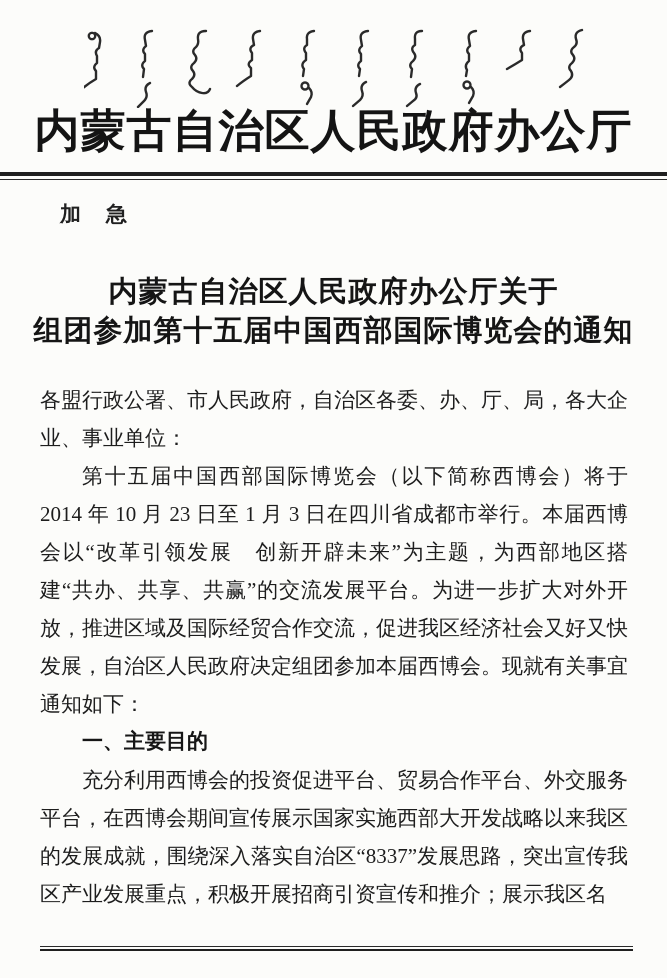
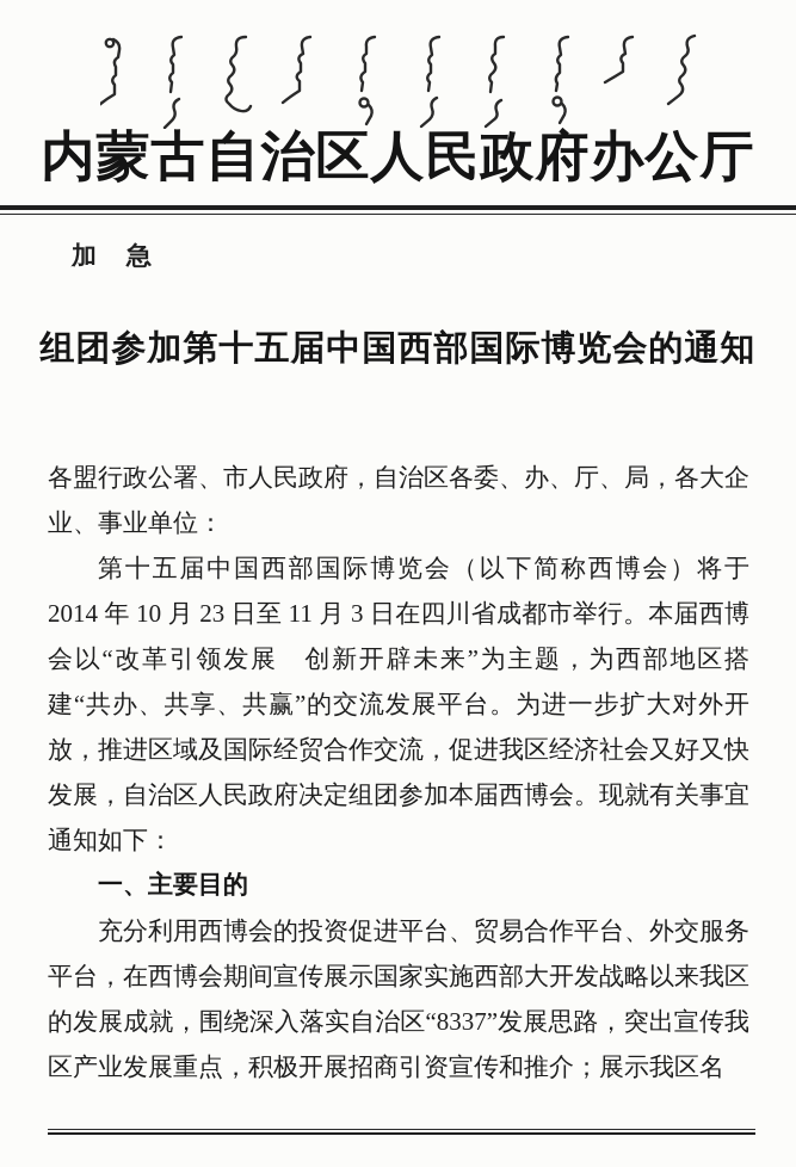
  内蒙古自治区人民政府办公厅
  加 急
- 内蒙古自治区人民政府办公厅关于
  组团参加第十五届中国西部国际博览会的通知
  各盟行政公署、市人民政府，自治区各委、办、厅、局，各大企业、事业单位：
- 第十五届中国西部国际博览会（以下简称西博会）将于 2014 年 10 月 23 日至 1 月 3 日在四川省成都市举行。本届西博会以“改革引领发展 创新开辟未来”为主题，为西部地区搭建“共办、共享、共赢”的交流发展平台。为进一步扩大对外开放，推进区域及国际经贸合作交流，促进我区经济社会又好又快发展，自治区人民政府决定组团参加本届西博会。现就有关事宜通知如下：
+ 第十五届中国西部国际博览会（以下简称西博会）将于 2014 年 10 月 23 日至 11 月 3 日在四川省成都市举行。本届西博会以“改革引领发展 创新开辟未来”为主题，为西部地区搭建“共办、共享、共赢”的交流发展平台。为进一步扩大对外开放，推进区域及国际经贸合作交流，促进我区经济社会又好又快发展，自治区人民政府决定组团参加本届西博会。现就有关事宜通知如下：
  一、主要目的
  充分利用西博会的投资促进平台、贸易合作平台、外交服务平台，在西博会期间宣传展示国家实施西部大开发战略以来我区的发展成就，围绕深入落实自治区“8337”发展思路，突出宣传我区产业发展重点，积极开展招商引资宣传和推介；展示我区名
